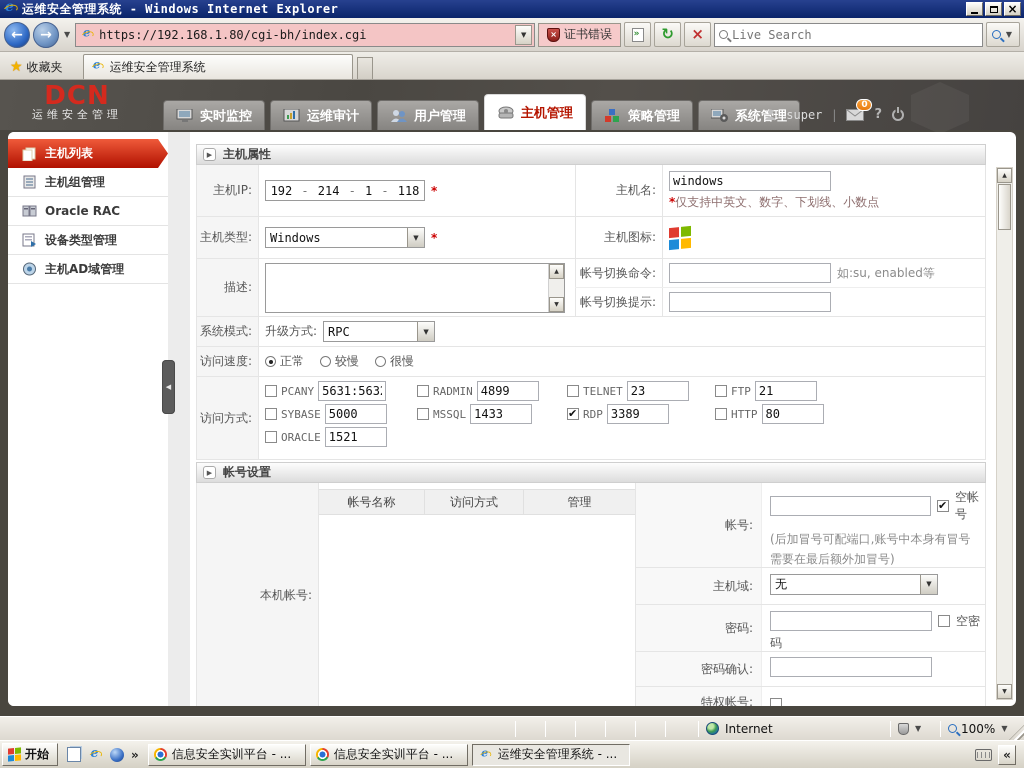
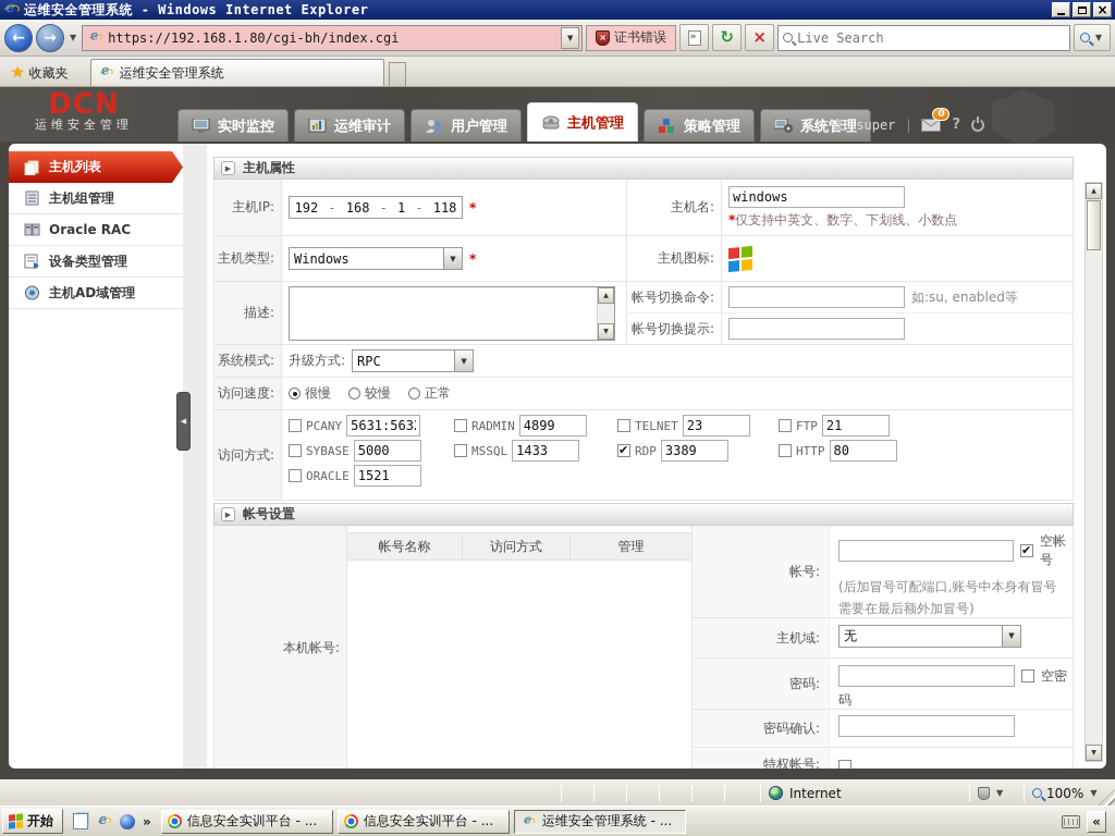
  运维安全管理系统 - Windows Internet Explorer
  ←
  →
  ▼
  https://192.168.1.80/cgi-bh/index.cgi
  ▼
  证书错误
  ↻
  ×
  Live Search
  ▼
  ★
  收藏夹
  运维安全管理系统
  DCN
  运维安全管理
  实时监控
  运维审计
  用户管理
  主机管理
  策略管理
  系统管理
  super
  |
  0
  ?
  主机列表
  主机组管理
  Oracle RAC
  设备类型管理
  主机AD域管理
  ◀
  ▶
  主机属性
  主机IP:
  192
  -
- 214
+ 168
  -
  1
  -
  118
  *
  主机名:
  windows
  *仅支持中英文、数字、下划线、小数点
  主机类型:
  Windows
  ▼
  *
  主机图标:
  描述:
  帐号切换命令:
  如:su, enabled等
  帐号切换提示:
  系统模式:
  升级方式:
  RPC
  ▼
  访问速度:
- 正常
+ 很慢
  较慢
- 很慢
+ 正常
  访问方式:
  PCANY
  5631:563
  RADMIN
  4899
  TELNET
  23
  FTP
  21
  SYBASE
  5000
  MSSQL
  1433
  RDP
  3389
  HTTP
  80
  ORACLE
  1521
  ▶
  帐号设置
  本机帐号:
  帐号名称
  访问方式
  管理
  帐号:
  空帐号
  (后加冒号可配端口,账号中本身有冒号
  需要在最后额外加冒号)
  主机域:
  无
  ▼
  密码:
  空密
  码
  密码确认:
  特权帐号:
  Internet
  ▼
  100%
  ▼
  开始
  »
  信息安全实训平台 - ...
  信息安全实训平台 - ...
  运维安全管理系统 - ...
  «
